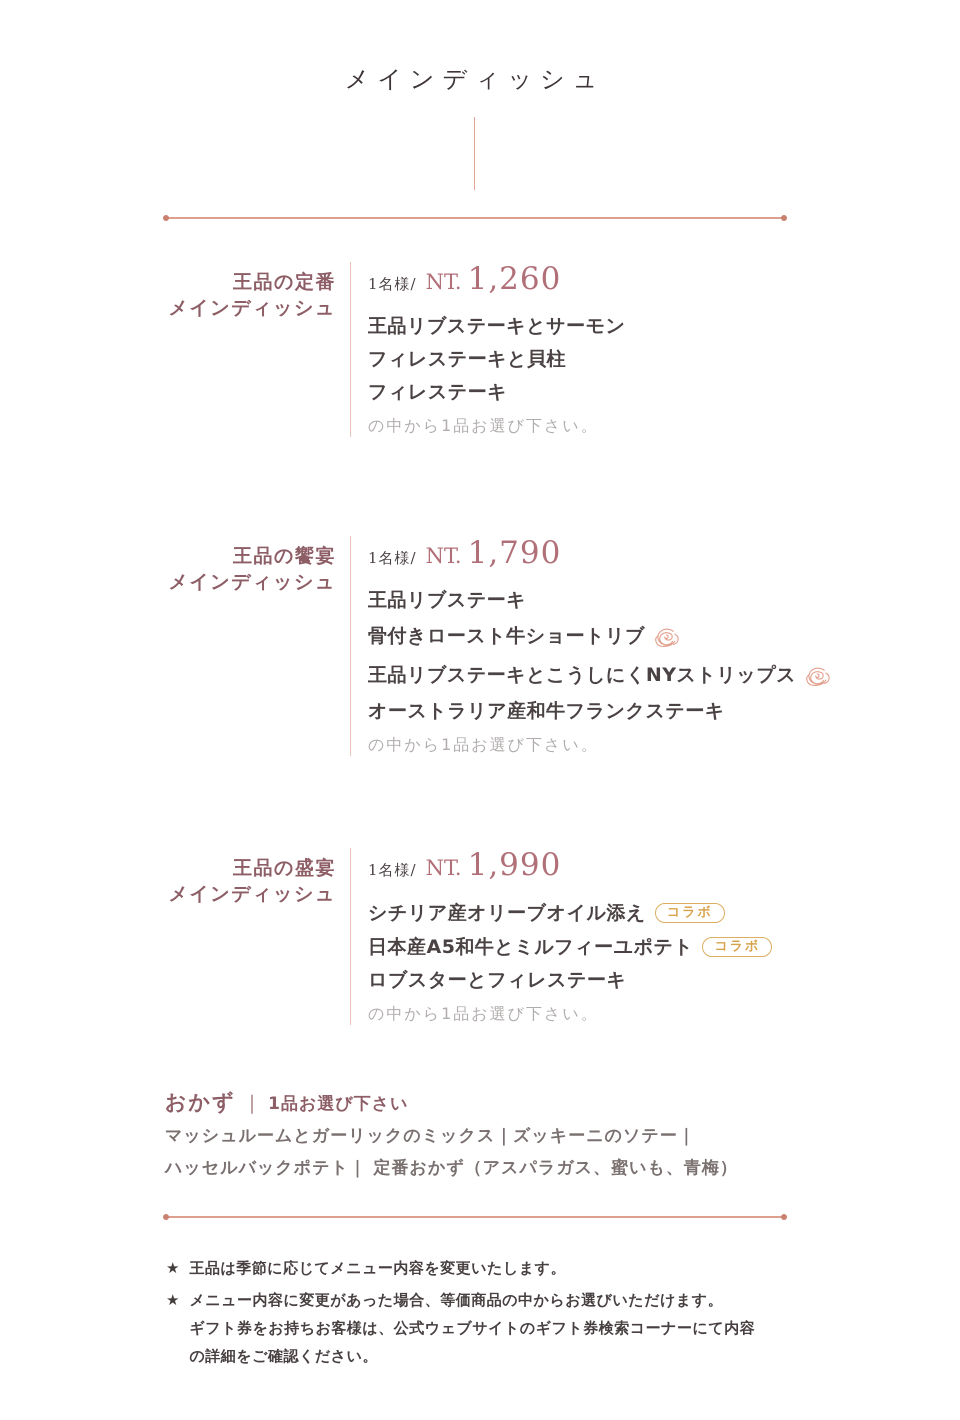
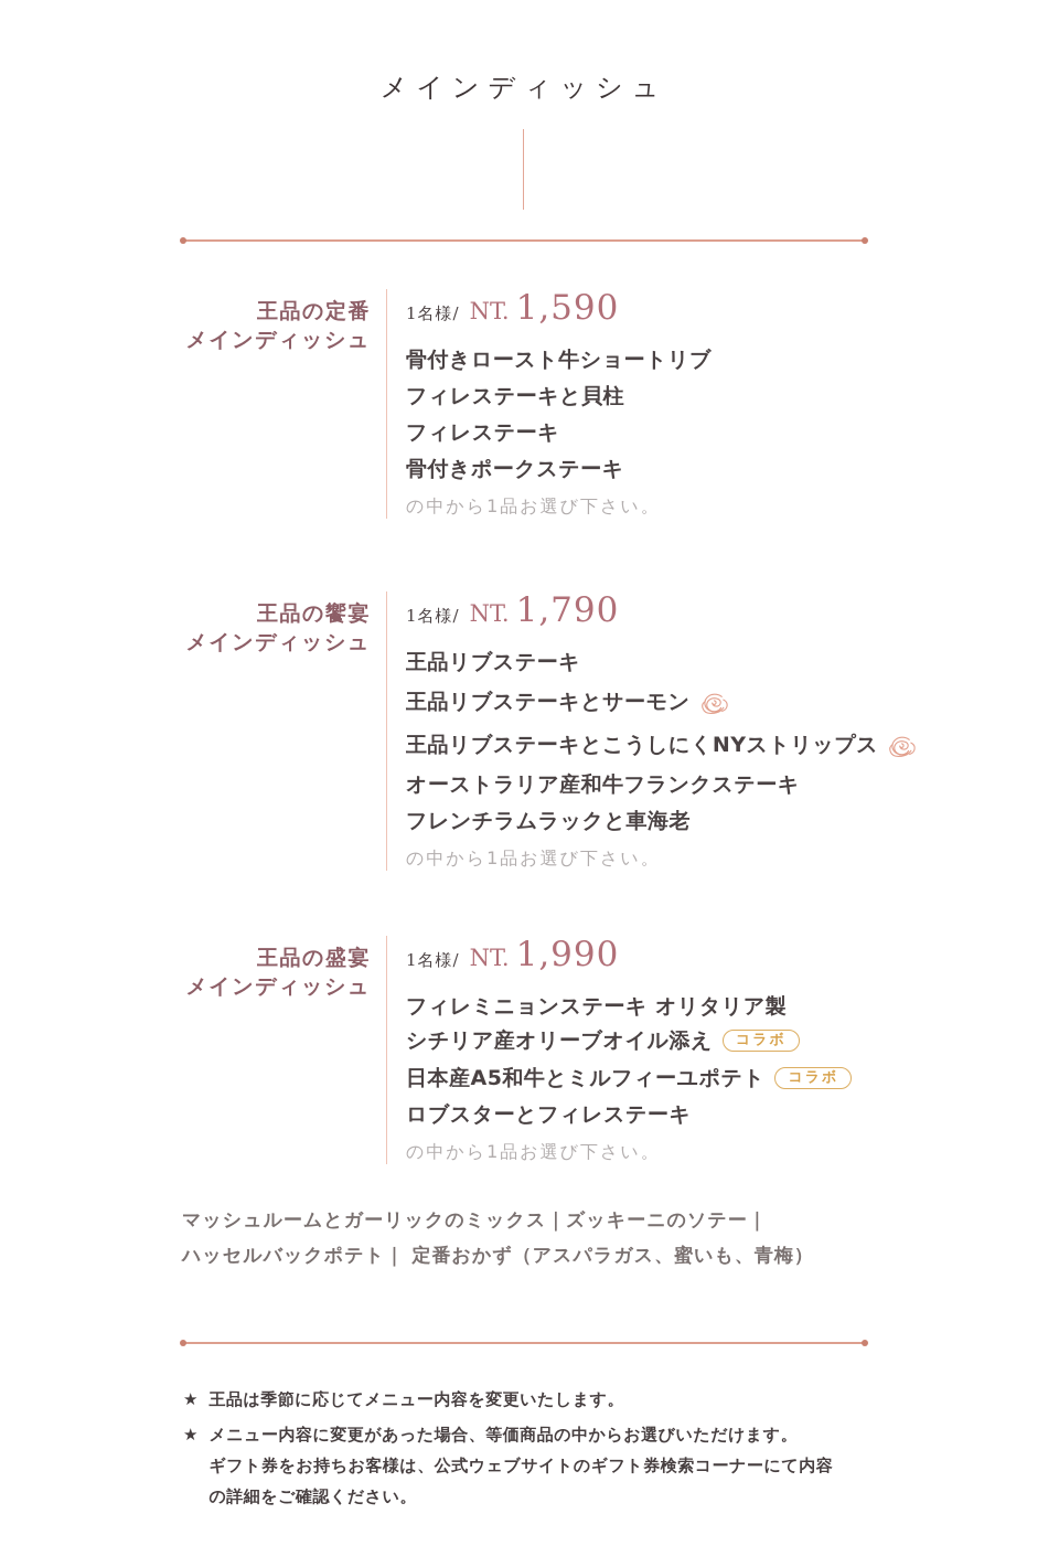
  メインディッシュ
  王品の定番
  メインディッシュ
  1名様/
  NT.
- 1,260
+ 1,590
- 王品リブステーキとサーモン
+ 骨付きロースト牛ショートリブ
  フィレステーキと貝柱
  フィレステーキ
+ 骨付きポークステーキ
  の中から1品お選び下さい。
  王品の饗宴
  メインディッシュ
  1名様/
  NT.
  1,790
  王品リブステーキ
- 骨付きロースト牛ショートリブ
+ 王品リブステーキとサーモン
  王品リブステーキとこうしにくNYストリップス
  オーストラリア産和牛フランクステーキ
+ フレンチラムラックと車海老
  の中から1品お選び下さい。
  王品の盛宴
  メインディッシュ
  1名様/
  NT.
  1,990
+ フィレミニョンステーキ オリタリア製
  シチリア産オリーブオイル添え
  コラボ
  日本産A5和牛とミルフィーユポテト
  コラボ
  ロブスターとフィレステーキ
  の中から1品お選び下さい。
- おかず
- ｜
- 1品お選び下さい
  マッシュルームとガーリックのミックス｜ズッキーニのソテー｜
  ハッセルバックポテト｜ 定番おかず（アスパラガス、蜜いも、青梅）
  ★
  王品は季節に応じてメニュー内容を変更いたします。
  ★
  メニュー内容に変更があった場合、等価商品の中からお選びいただけます。
  ギフト券をお持ちお客様は、公式ウェブサイトのギフト券検索コーナーにて内容
  の詳細をご確認ください。
